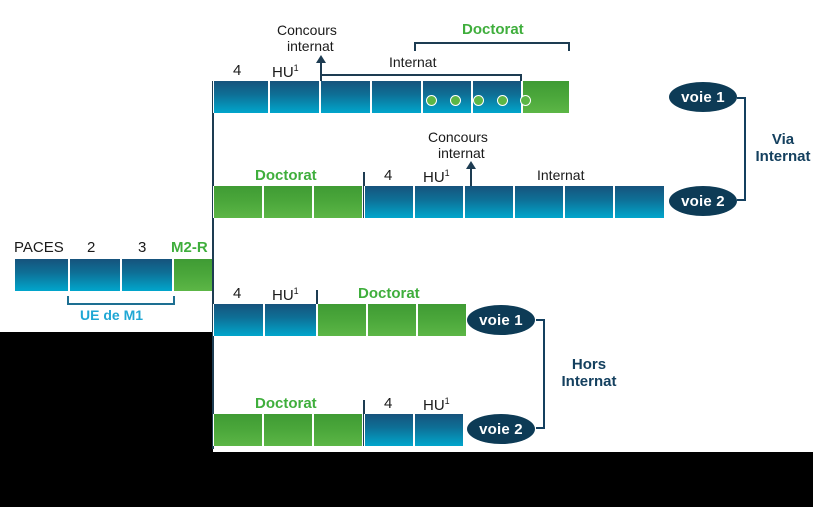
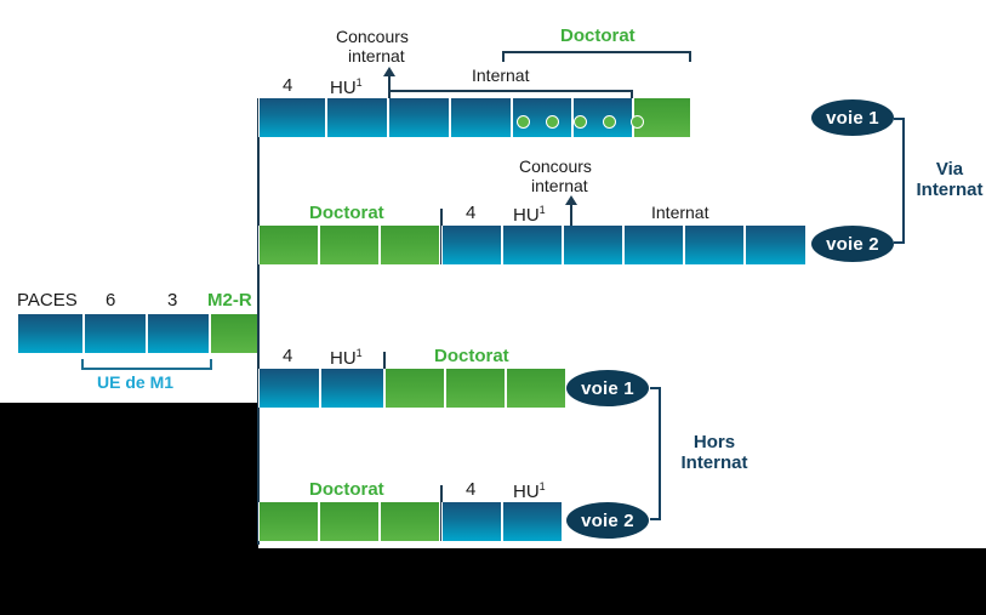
  PACES
- 2
+ 6
  3
  M2-R
  UE de M1
  4
  HU1
  Concours
  internat
  Internat
  Doctorat
  voie 1
  Doctorat
  4
  HU1
  Concours
  internat
  Internat
  voie 2
  Via
  Internat
  4
  HU1
  Doctorat
  voie 1
  Doctorat
  4
  HU1
  voie 2
  Hors
  Internat
